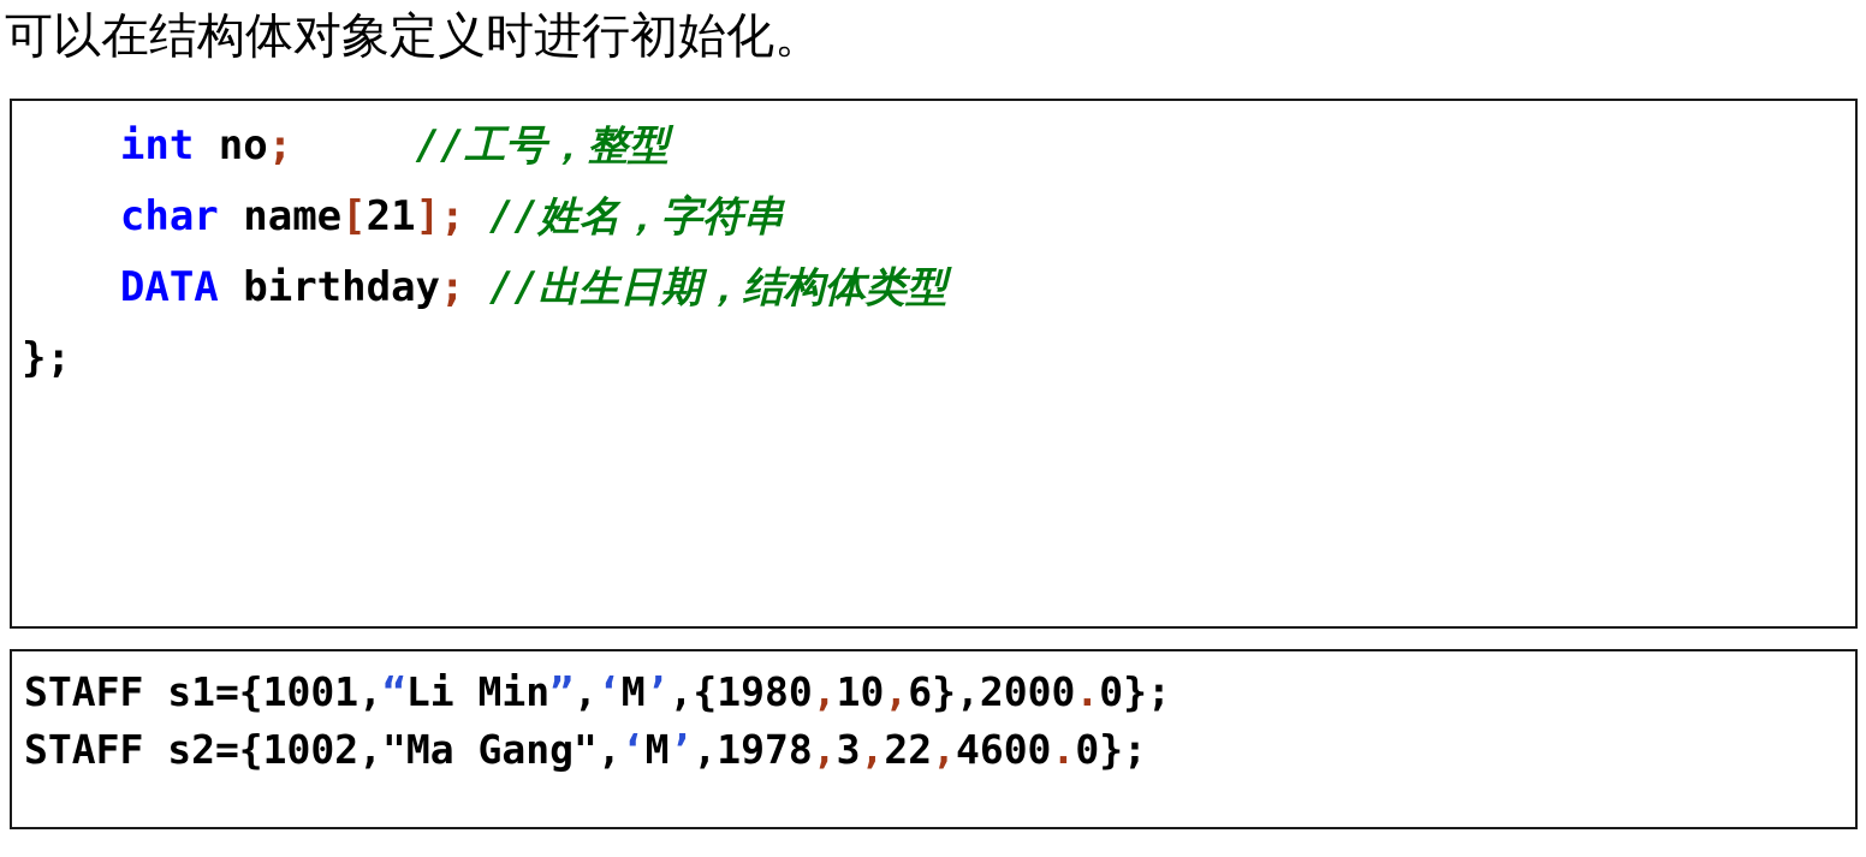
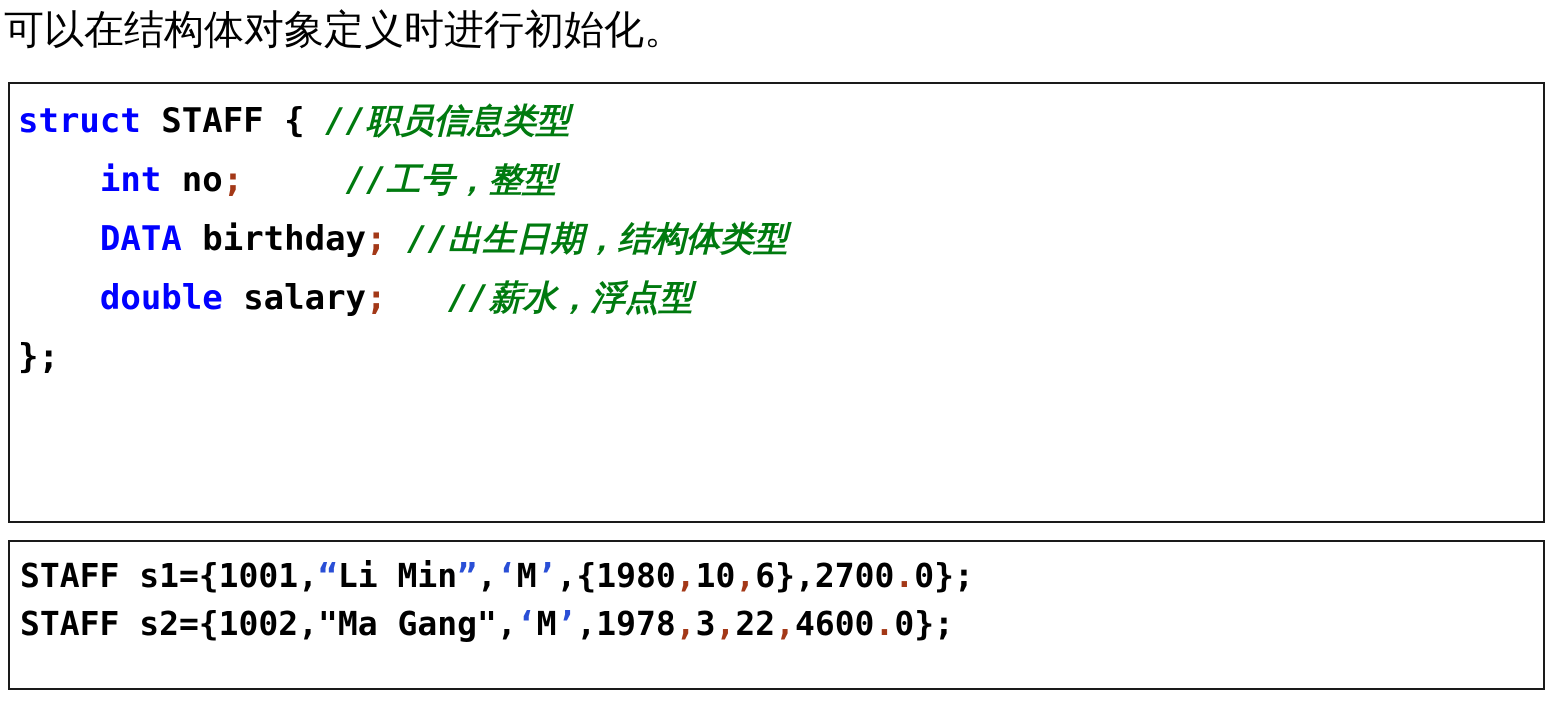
  可以在结构体对象定义时进行初始化。
+ struct STAFF { //职员信息类型
  int no; //工号，整型
- char name[21]; //姓名，字符串
  DATA birthday; //出生日期，结构体类型
+ double salary; //薪水，浮点型
  };
- STAFF s1={1001,“Li Min”,‘M’,{1980,10,6},2000.0};
+ STAFF s1={1001,“Li Min”,‘M’,{1980,10,6},2700.0};
  STAFF s2={1002,"Ma Gang",‘M’,1978,3,22,4600.0};
